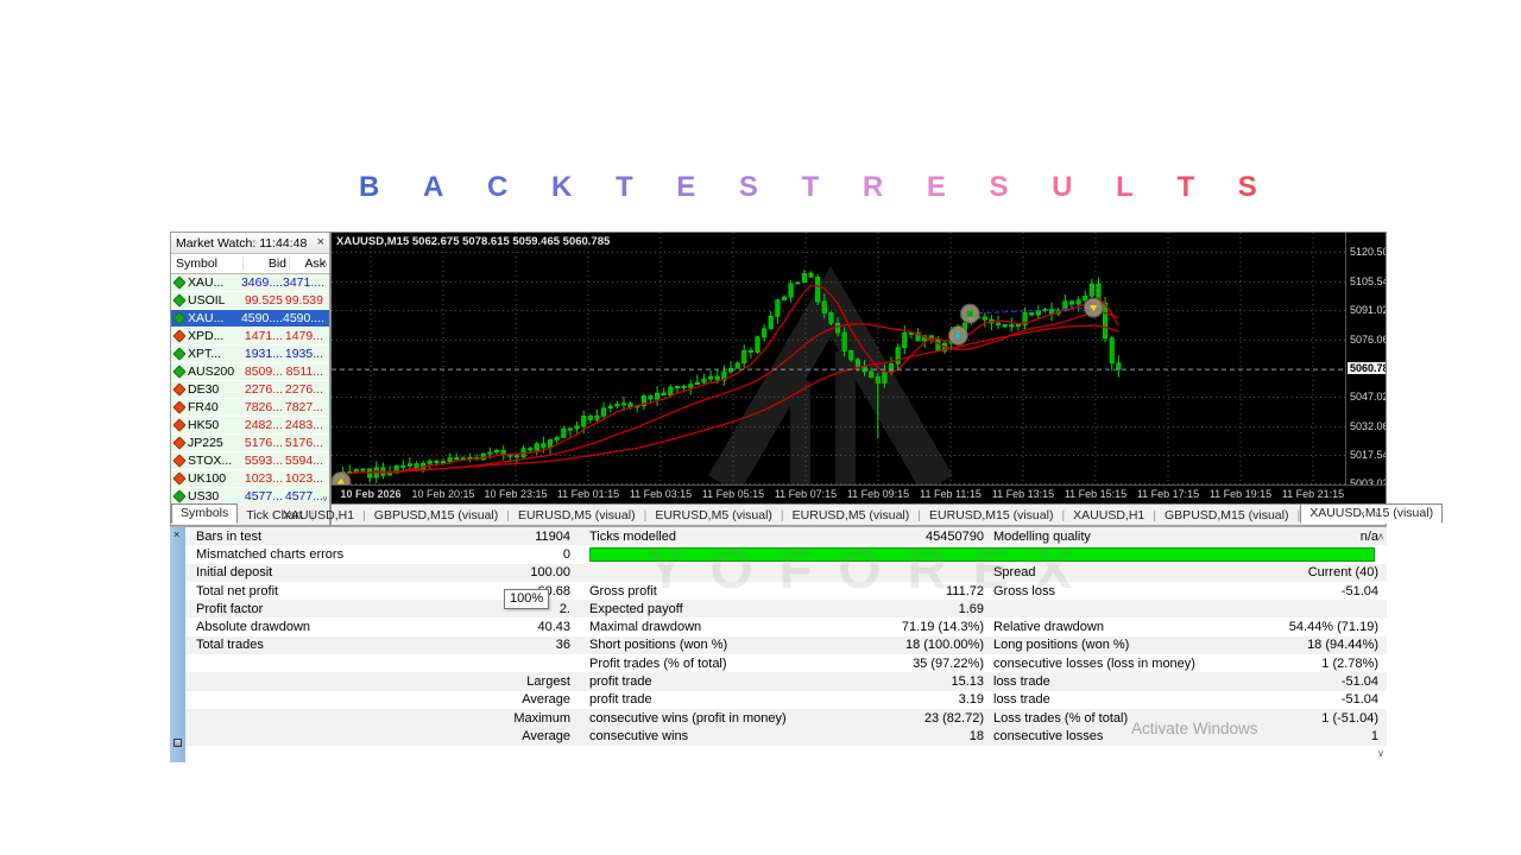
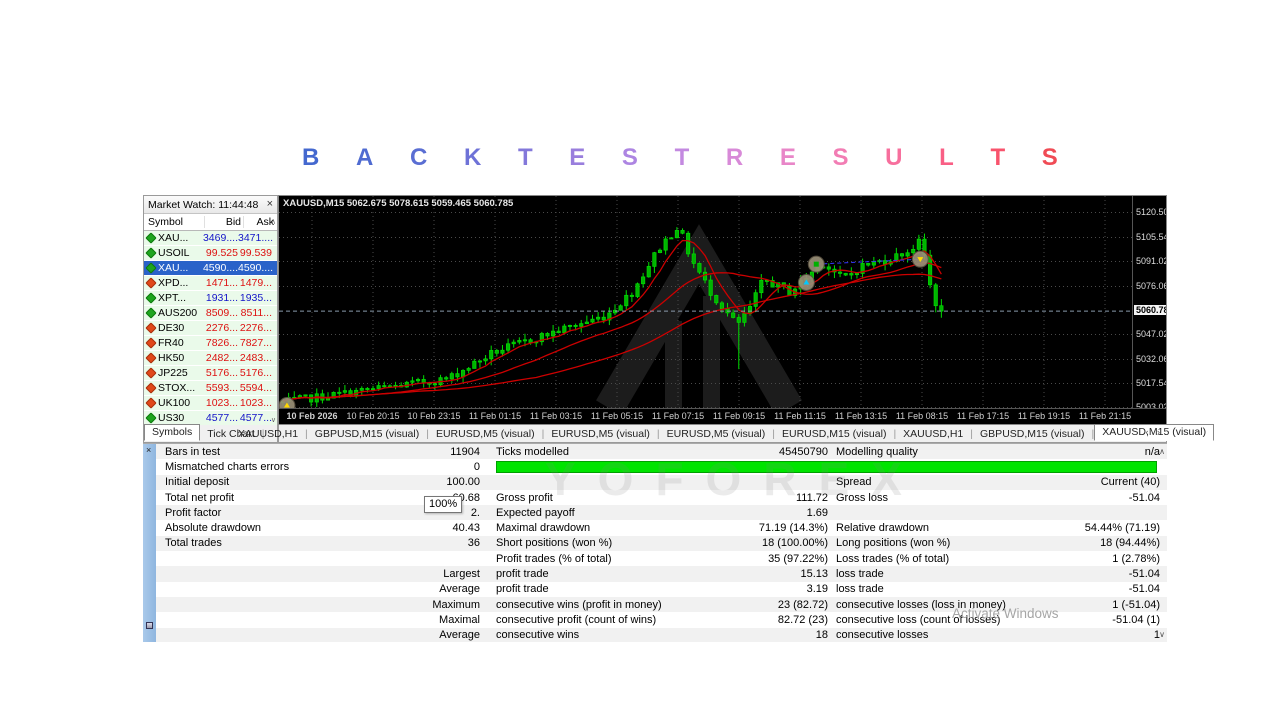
  B
  A
  C
  K
  T
  E
  S
  T
  R
  E
  S
  U
  L
  T
  S
  Market Watch: 11:44:48
  ×
  Symbol
  Bid
  Ask
  XAU...
  3469....
  3471....
  USOIL
  99.525
  99.539
  XAU...
  4590....
  4590....
  XPD...
  1471...
  1479...
  XPT...
  1931...
  1935...
  AUS200
  8509...
  8511...
  DE30
  2276...
  2276...
  FR40
  7826...
  7827...
  HK50
  2482...
  2483...
  JP225
  5176...
  5176...
  STOX...
  5593...
  5594...
  UK100
  1023...
  1023...
  US30
  4577...
  4577...
  Symbols
  Tick Chart
  |
  XAUUSD,M15 5062.675 5078.615 5059.465 5060.785
  5120.5
  5105.5
  5091.0
  5076.0
  5047.0
  5032.0
  5017.5
  5060.7
  10 Feb 2026
  10 Feb 20:15
  10 Feb 23:15
  11 Feb 01:15
  11 Feb 03:15
  11 Feb 05:15
  11 Feb 07:15
  11 Feb 09:15
  11 Feb 11:15
  11 Feb 13:15
- 11 Feb 15:15
+ 11 Feb 08:15
  11 Feb 17:15
  11 Feb 19:15
  11 Feb 21:15
  XAUUSD,H1
  |
  GBPUSD,M15 (visual)
  |
  EURUSD,M5 (visual)
  |
  EURUSD,M5 (visual)
  |
  EURUSD,M5 (visual)
  |
  EURUSD,M15 (visual)
  |
  XAUUSD,H1
  |
  GBPUSD,M15 (visual)
  |
  XAUUSD,M15 (visual)
  ‹ ›
  ×
  Bars in test
  11904
  Ticks modelled
  45450790
  Modelling quality
  n/a
  Mismatched charts errors
  0
  Initial deposit
  100.00
  Spread
  Current (40)
  Total net profit
  Gross profit
  111.72
  Gross loss
  -51.04
  Profit factor
  2.
  Expected payoff
  1.69
  Absolute drawdown
  40.43
  Maximal drawdown
  71.19 (14.3%)
  Relative drawdown
  54.44% (71.19)
  Total trades
  36
  Short positions (won %)
  18 (100.00%)
  Long positions (won %)
  18 (94.44%)
  Profit trades (% of total)
  35 (97.22%)
- consecutive losses (loss in money)
+ Loss trades (% of total)
  1 (2.78%)
  Largest
  profit trade
  15.13
  loss trade
  -51.04
  Average
  profit trade
  3.19
  loss trade
  -51.04
  Maximum
  consecutive wins (profit in money)
  23 (82.72)
- Loss trades (% of total)
+ consecutive losses (loss in money)
  1 (-51.04)
+ Maximal
+ consecutive profit (count of wins)
+ 82.72 (23)
+ consecutive loss (count of losses)
+ -51.04 (1)
  Average
  consecutive wins
  18
  consecutive losses
  1
  ∧
  ∨
  YOFOREX
  100%
  Activate Windows
